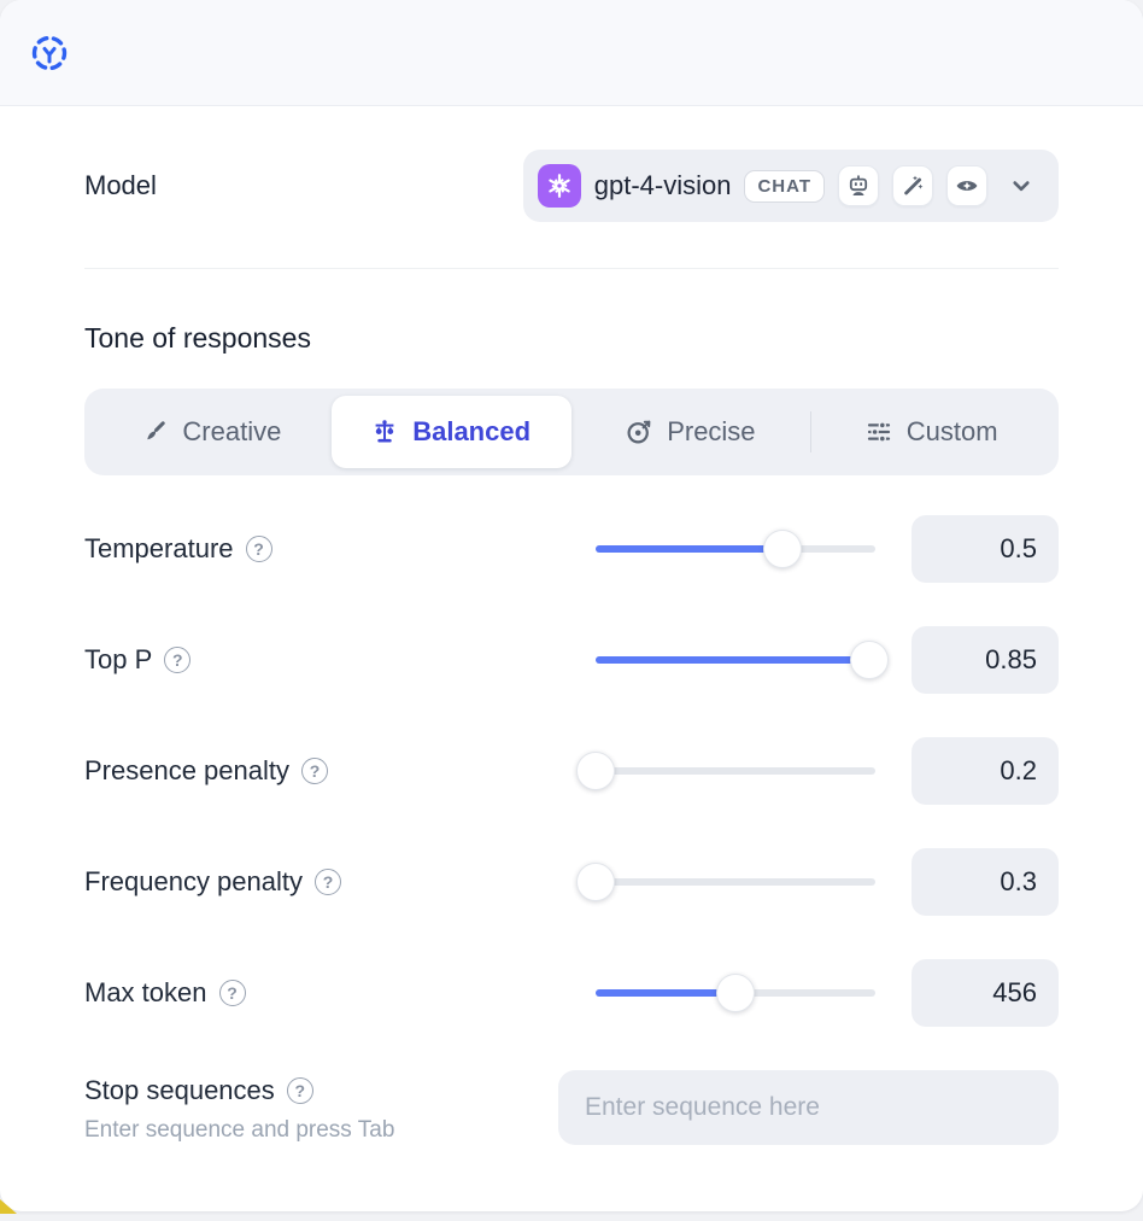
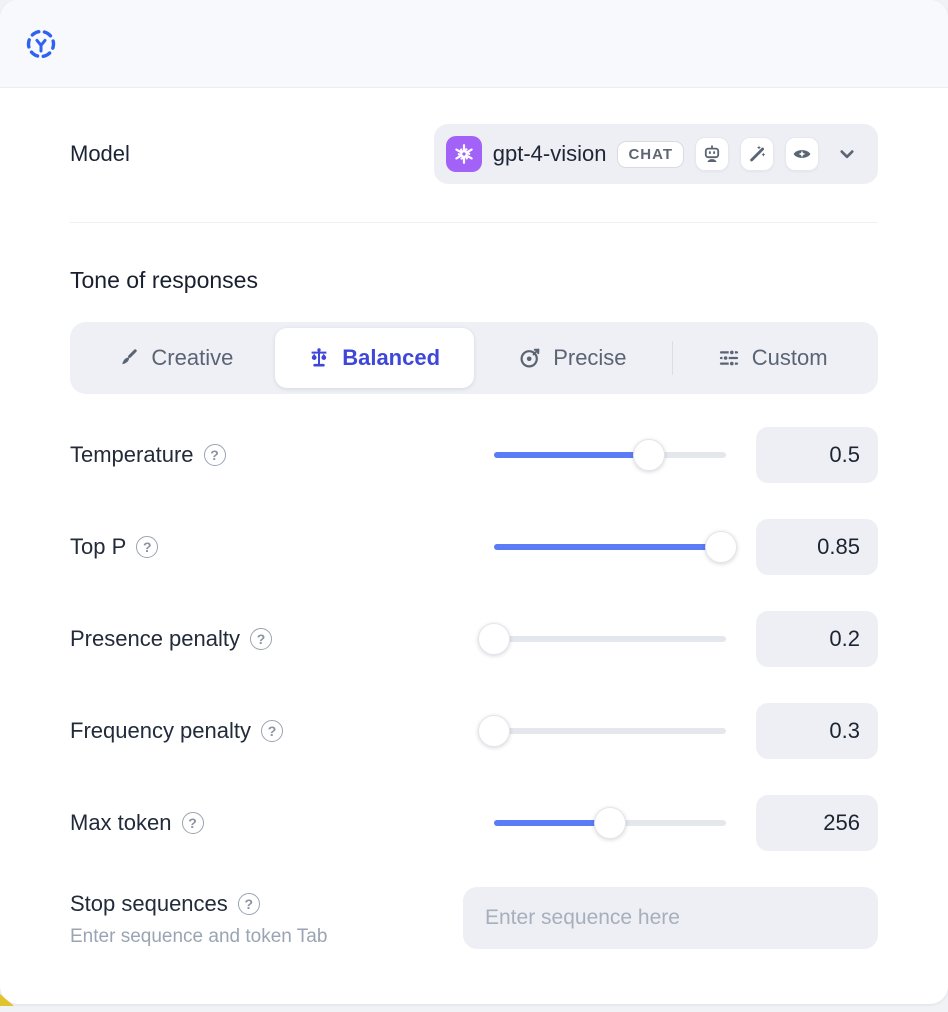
  Model
  gpt-4-vision
  CHAT
  Tone of responses
  Creative
  Balanced
  Precise
  Custom
  Temperature
  ?
  0.5
  Top P
  ?
  0.85
  Presence penalty
  ?
  0.2
  Frequency penalty
  ?
  0.3
  Max token
  ?
- 456
+ 256
  Stop sequences
  ?
- Enter sequence and press Tab
+ Enter sequence and token Tab
  Enter sequence here
